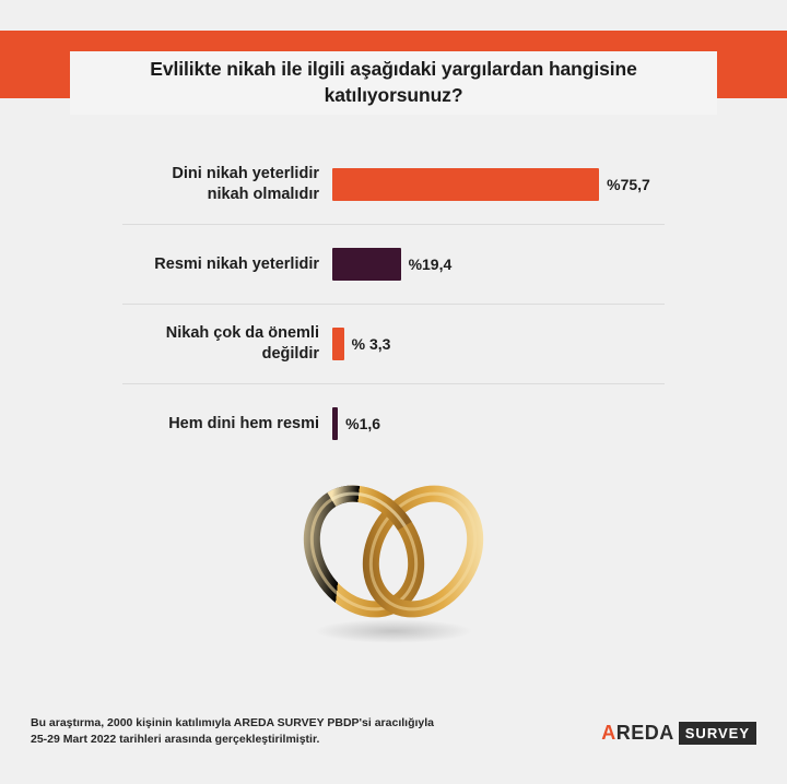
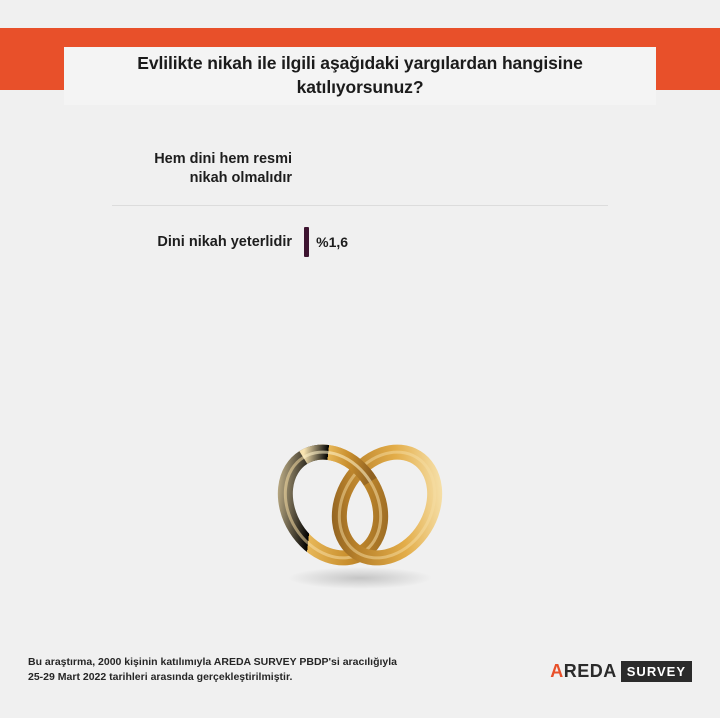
  Evlilikte nikah ile ilgili aşağıdaki yargılardan hangisine katılıyorsunuz?
- Dini nikah yeterlidir
+ Hem dini hem resmi
  nikah olmalıdır
- %75,7
- Resmi nikah yeterlidir
- %19,4
- Nikah çok da önemli
- değildir
- % 3,3
- Hem dini hem resmi
+ Dini nikah yeterlidir
  %1,6
  Bu araştırma, 2000 kişinin katılımıyla AREDA SURVEY PBDP'si aracılığıyla
  25-29 Mart 2022 tarihleri arasında gerçekleştirilmiştir.
  AREDA
  SURVEY
